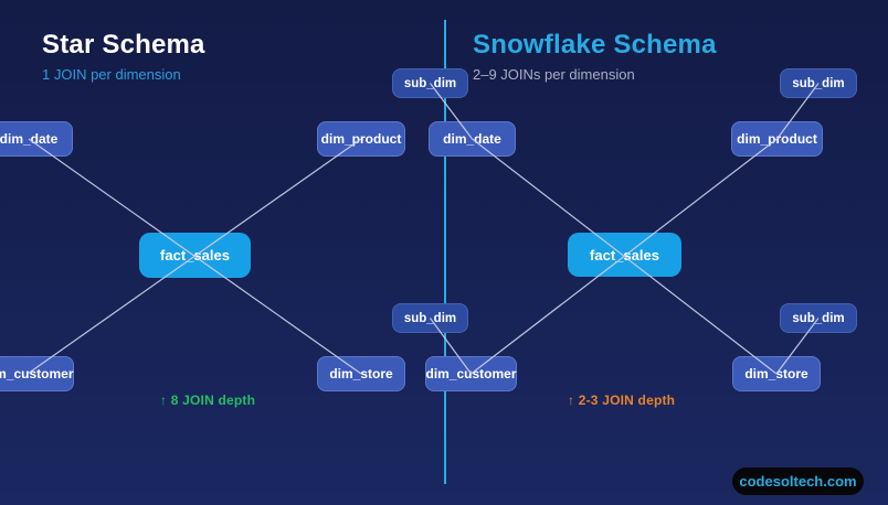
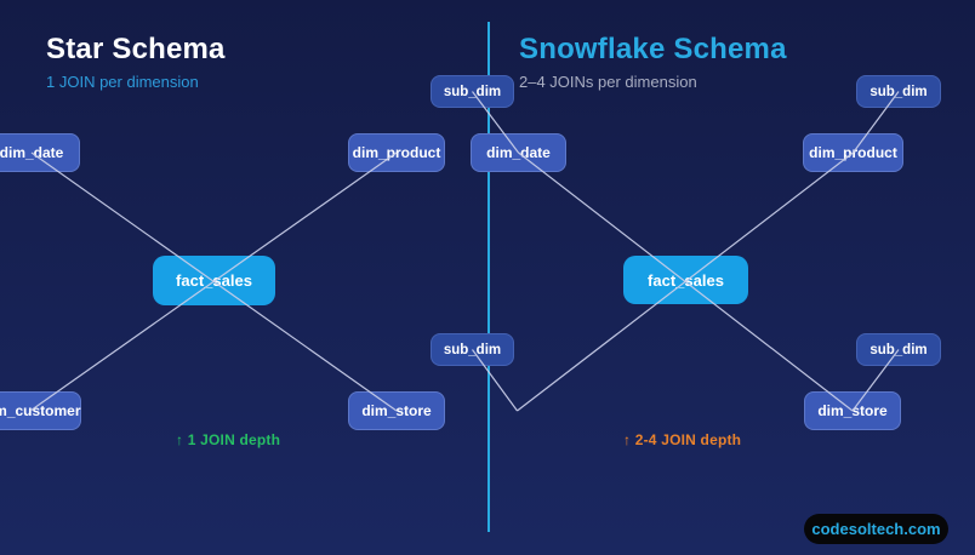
  Star Schema
  1 JOIN per dimension
  Snowflake Schema
- 2–9 JOINs per dimension
+ 2–4 JOINs per dimension
  dim_date
  dim_product
  m_customer
  dim_store
  fact_sales
  sub_dim
  subdim
  sub_dim
  subdim
  dim_date
  dim_product
- dim_customer
  dim_store
  fact_sales
- ↑ 8 JOIN depth
+ ↑ 1 JOIN depth
- ↑ 2-3 JOIN depth
+ ↑ 2-4 JOIN depth
  codesoltech.com
